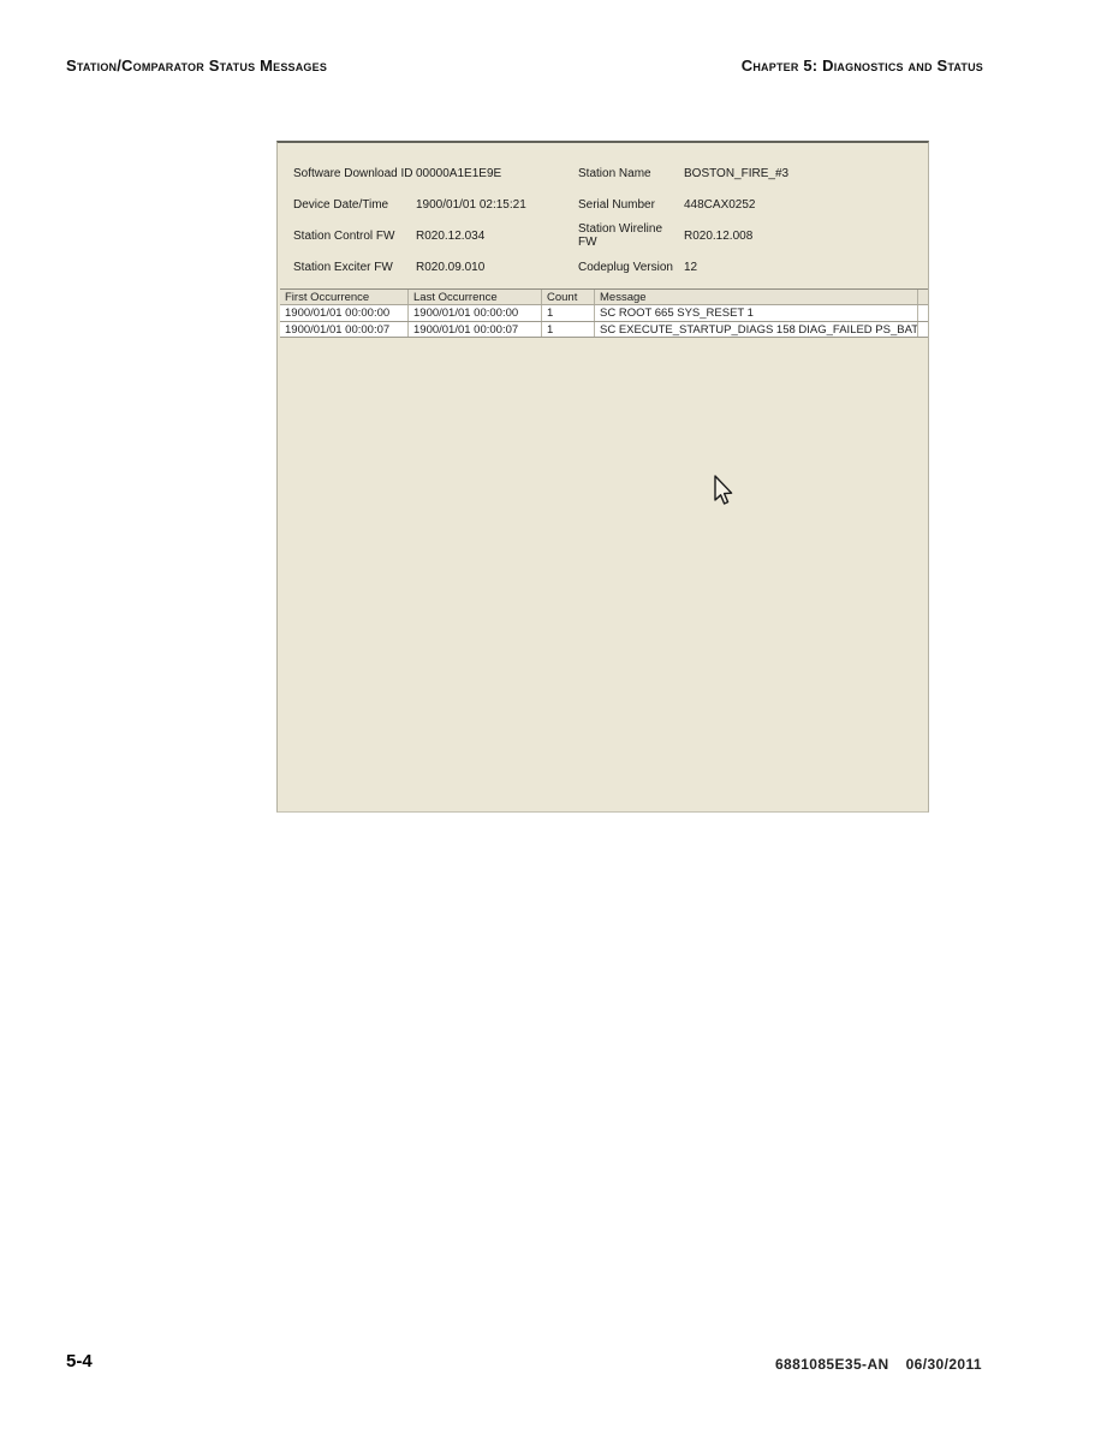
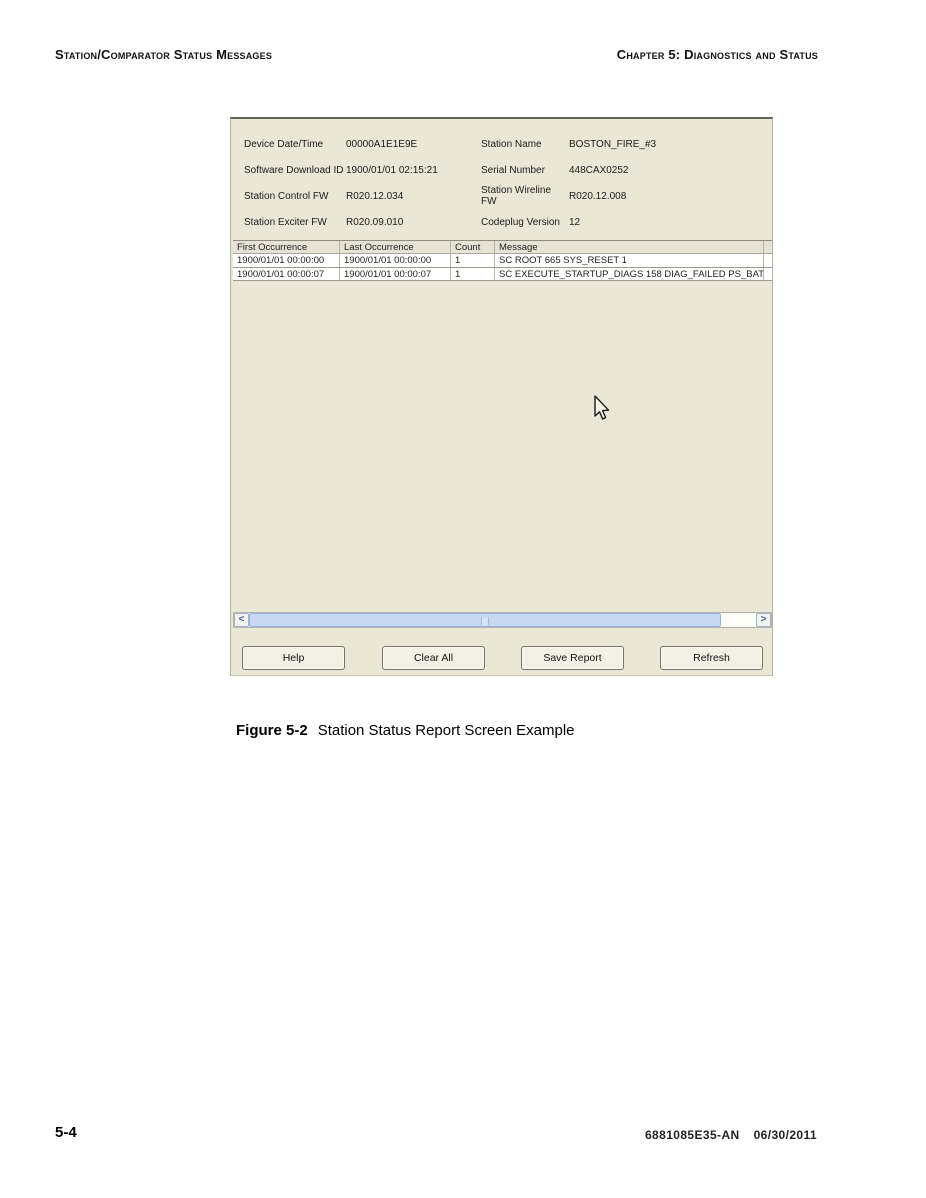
  Station/Comparator Status Messages
  Chapter 5: Diagnostics and Status
- Software Download ID
+ Device Date/Time
  00000A1E1E9E
  Station Name
  BOSTON_FIRE_#3
- Device Date/Time
+ Software Download ID
  1900/01/01 02:15:21
  Serial Number
  448CAX0252
  Station Control FW
  R020.12.034
  Station Wireline FW
  R020.12.008
  Station Exciter FW
  R020.09.010
  Codeplug Version
  12
  First Occurrence
  Last Occurrence
  Count
  Message
  1900/01/01 00:00:00
  1900/01/01 00:00:00
  1
  SC ROOT 665 SYS_RESET 1
  1900/01/01 00:00:07
  1900/01/01 00:00:07
  1
  SC EXECUTE_STARTUP_DIAGS 158 DIAG_FAILED PS_BAT
+ <
+ >
+ Help
+ Clear All
+ Save Report
+ Refresh
+ Figure 5-2 Station Status Report Screen Example
  5-4
  6881085E35-AN 06/30/2011
